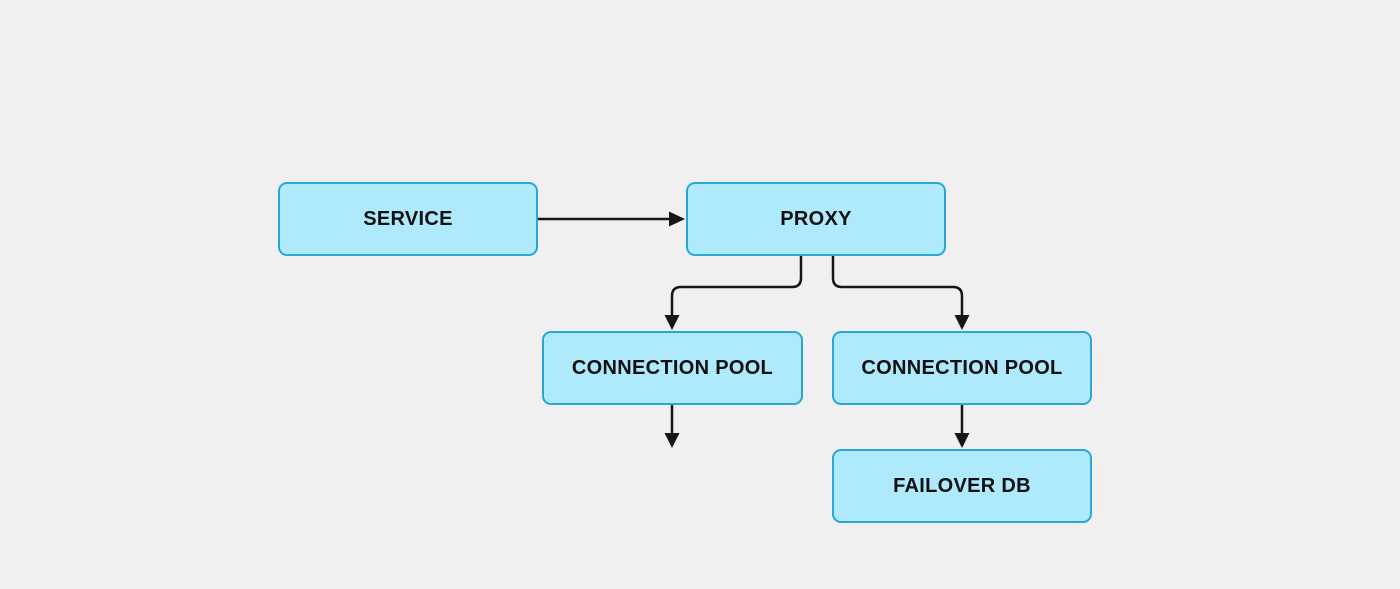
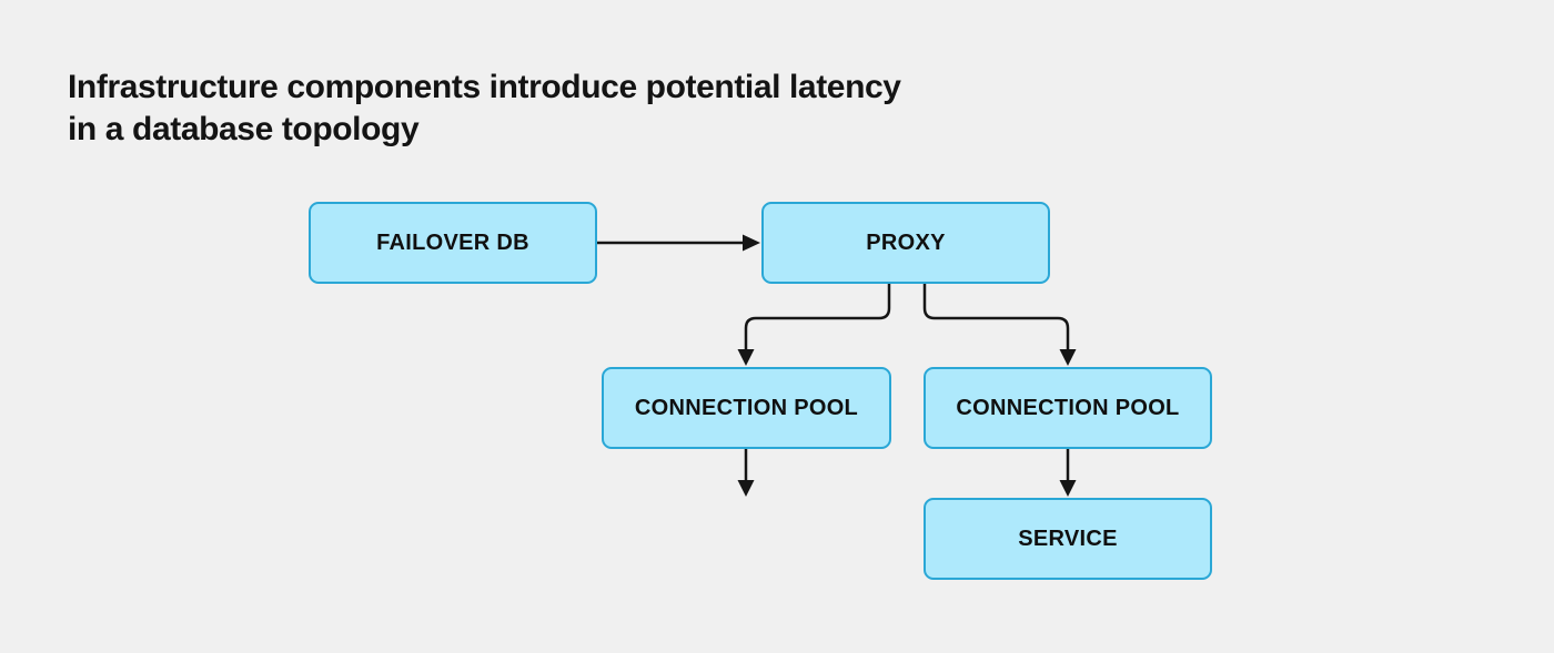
+ Infrastructure components introduce potential latency
+ in a database topology
- SERVICE
+ FAILOVER DB
  PROXY
  CONNECTION POOL
  CONNECTION POOL
- FAILOVER DB
+ SERVICE
